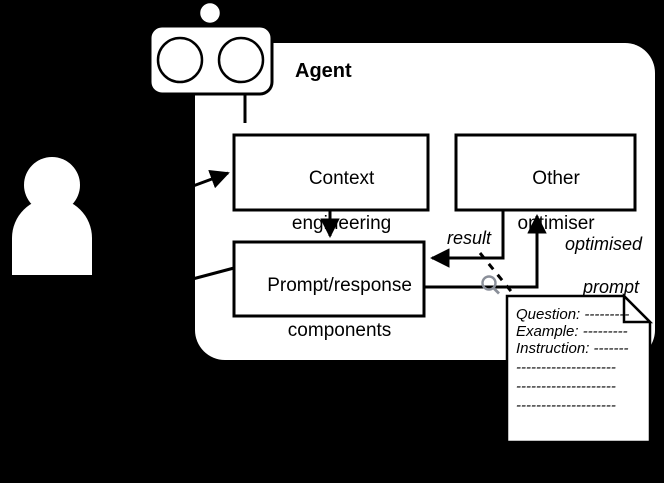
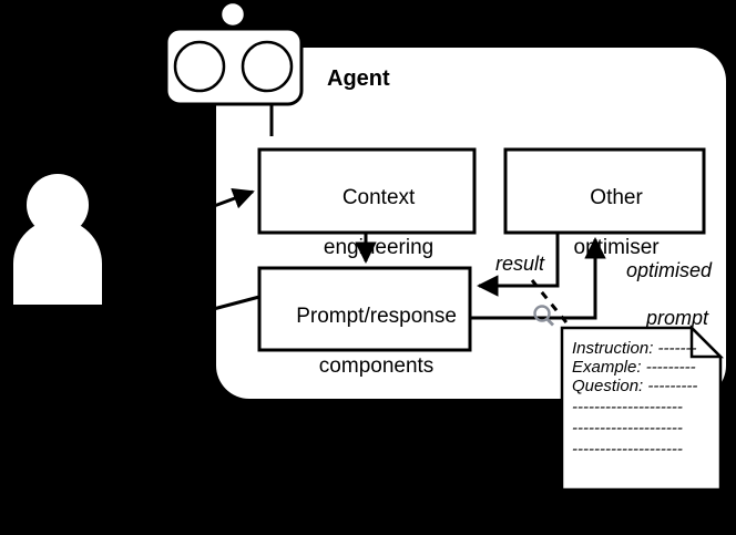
  Agent
  Context
  engineering
  Other
  optimiser
  Prompt/response
  components
  result
  optimised
  prompt
- Question: ---------
+ Instruction: -------
  Example: ---------
- Instruction: -------
+ Question: ---------
  --------------------
  --------------------
  --------------------
